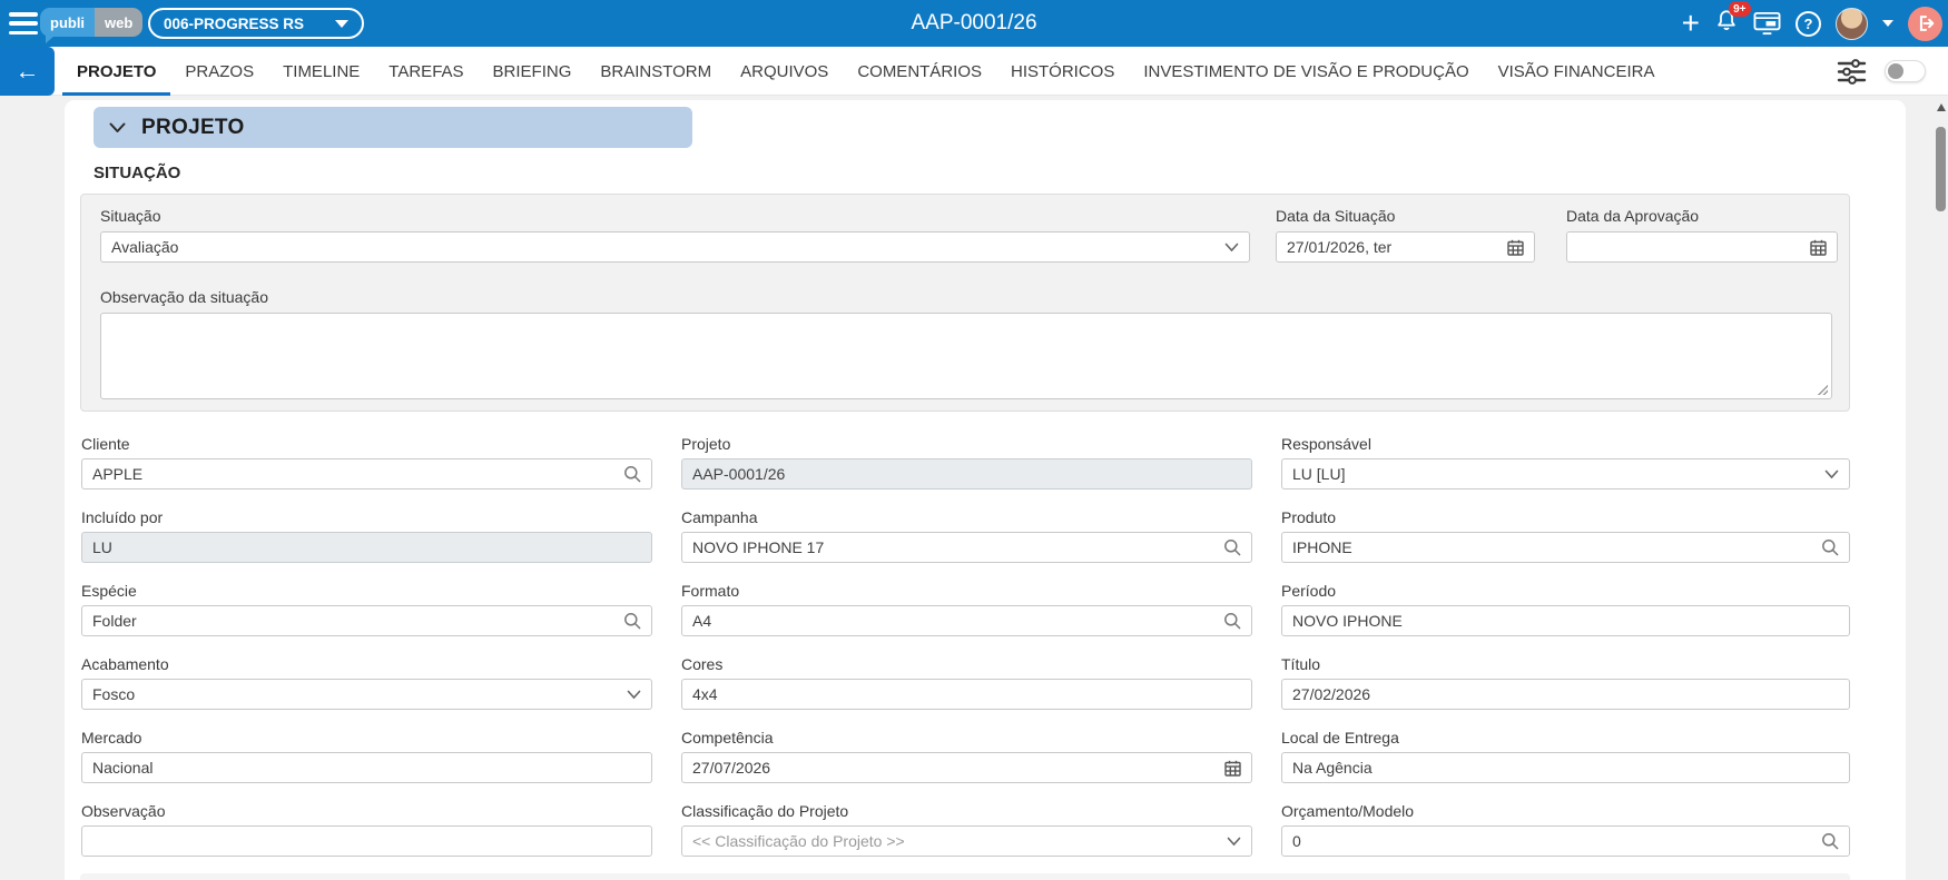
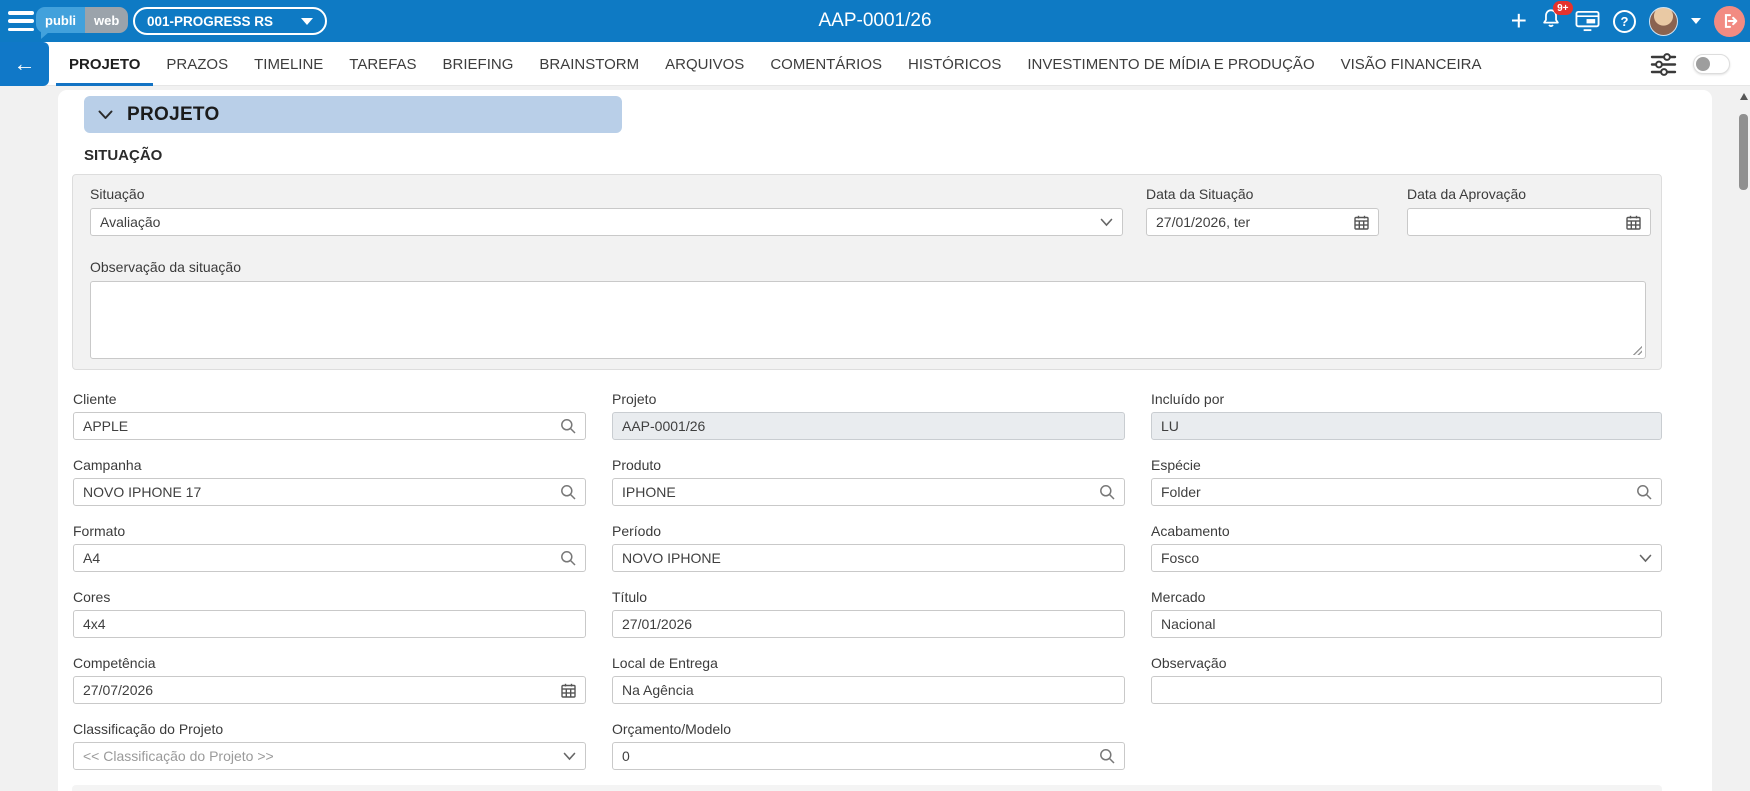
  publi
  web
- 006-PROGRESS RS
+ 001-PROGRESS RS
  AAP-0001/26
  +
  9+
  ?
  ←
  PROJETO
  PRAZOS
  TIMELINE
  TAREFAS
  BRIEFING
  BRAINSTORM
  ARQUIVOS
  COMENTÁRIOS
  HISTÓRICOS
- INVESTIMENTO DE VISÃO E PRODUÇÃO
+ INVESTIMENTO DE MÍDIA E PRODUÇÃO
  VISÃO FINANCEIRA
  PROJETO
  SITUAÇÃO
  Situação
  Avaliação
  Data da Situação
  27/01/2026, ter
  Data da Aprovação
  Observação da situação
  Cliente
  APPLE
  Projeto
  AAP-0001/26
- Responsável
- LU [LU]
  Incluído por
  LU
  Campanha
  NOVO IPHONE 17
  Produto
  IPHONE
  Espécie
  Folder
  Formato
  A4
  Período
  NOVO IPHONE
  Acabamento
  Fosco
  Cores
  4x4
  Título
- 27/02/2026
+ 27/01/2026
  Mercado
  Nacional
  Competência
  27/07/2026
  Local de Entrega
  Na Agência
  Observação
  Classificação do Projeto
  << Classificação do Projeto >>
  Orçamento/Modelo
  0
